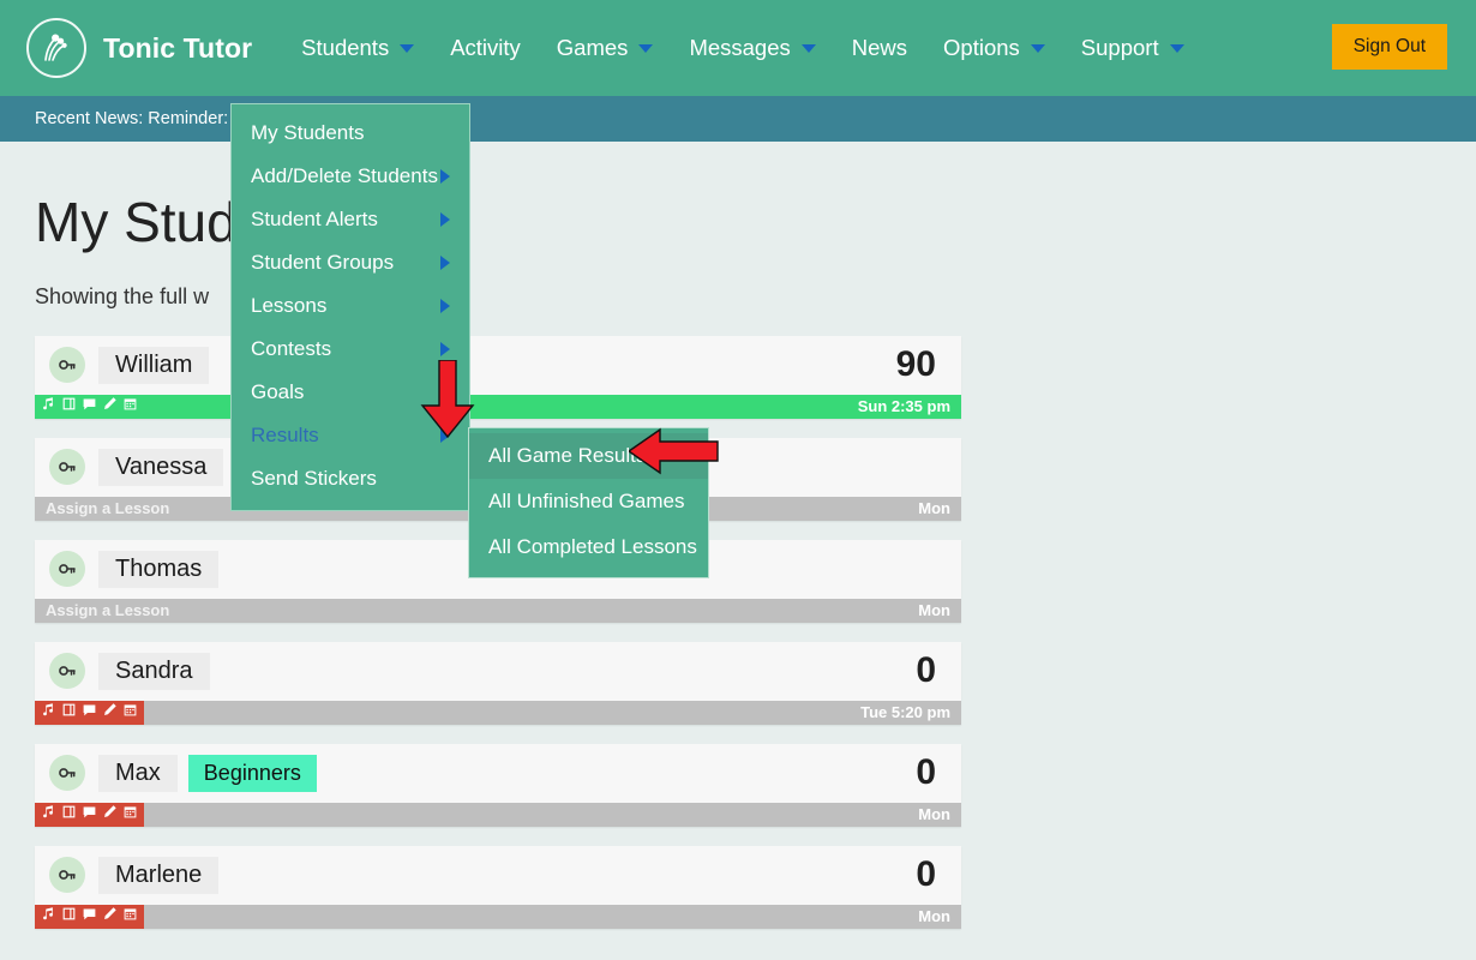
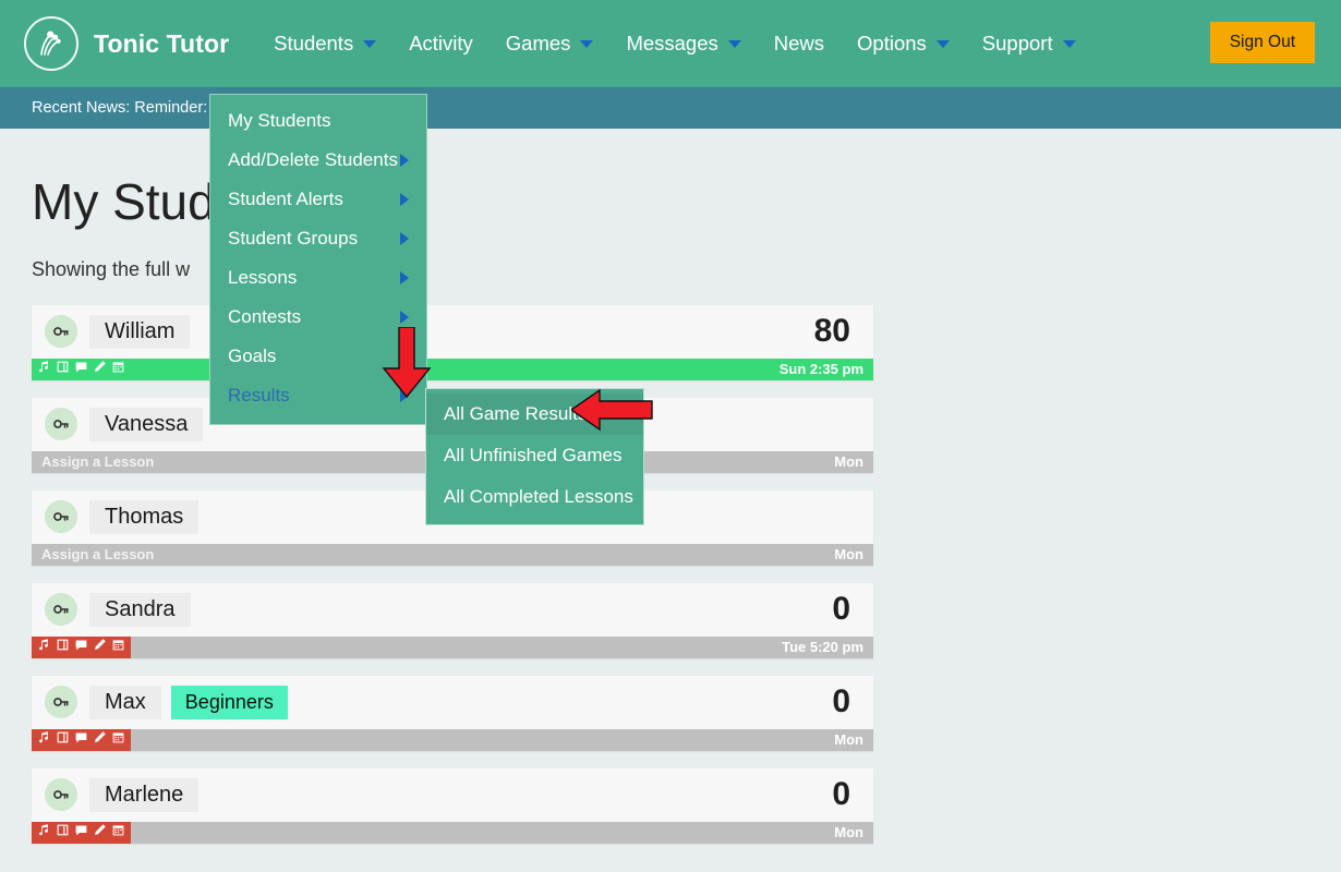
  Tonic Tutor
  Students
  Activity
  Games
  Messages
  News
  Options
  Support
  Sign Out
  Recent News: Reminder:
  My Stud
  Showing the full w
  William
- 90
+ 80
  Sun 2:35 pm
  Vanessa
  Assign a Lesson
  Mon
  Thomas
  Assign a Lesson
  Mon
  Sandra
  0
  Tue 5:20 pm
  Max
  Beginners
  0
  Mon
  Marlene
  0
  Mon
  My Students
  Add/Delete Students
  Student Alerts
  Student Groups
  Lessons
  Contests
  Goals
  Results
- Send Stickers
  All Game Result
  All Unfinished Games
  All Completed Lessons
